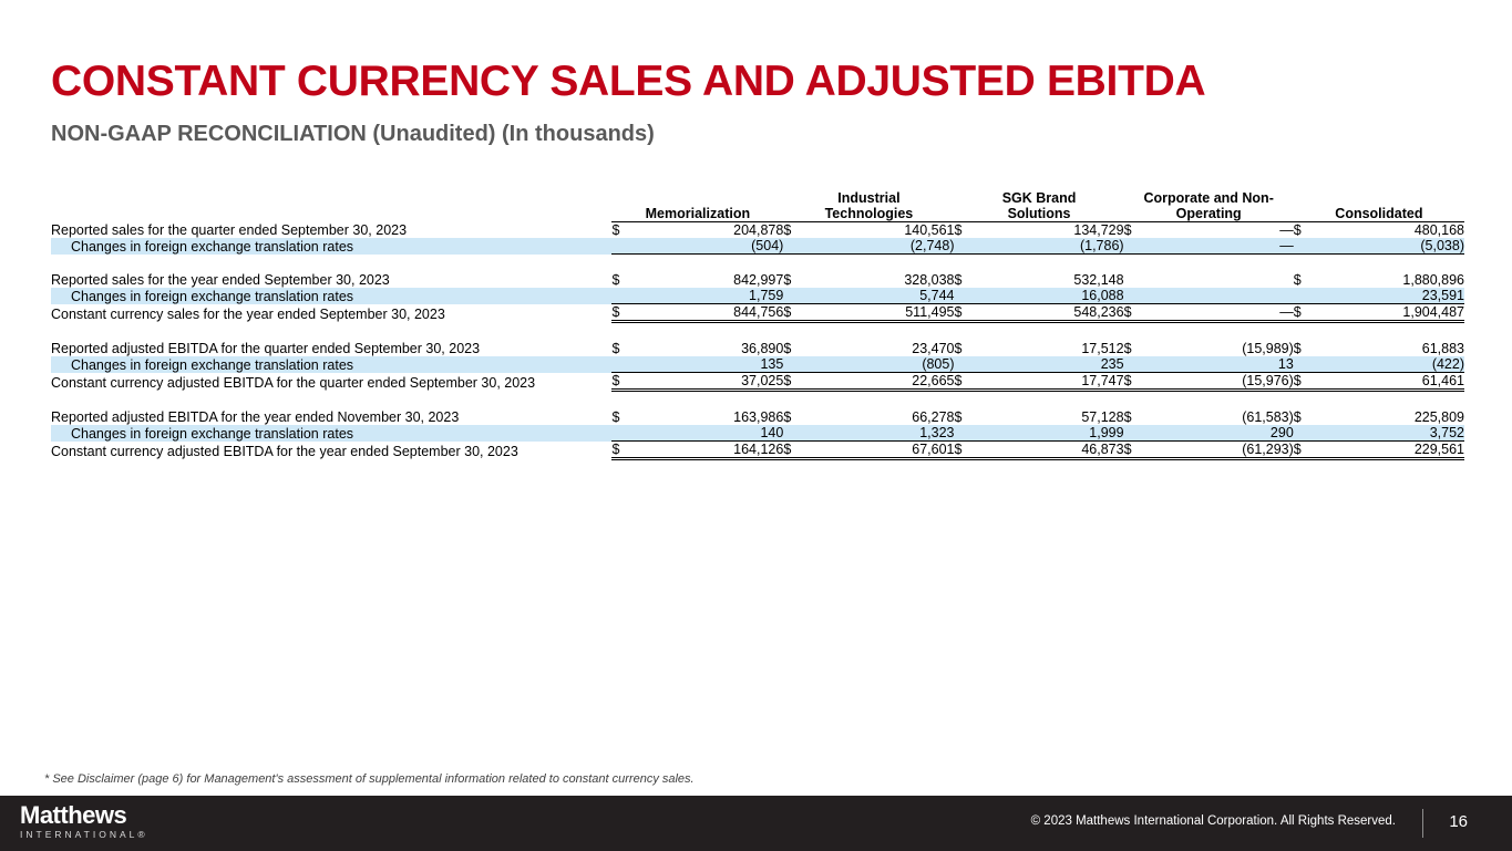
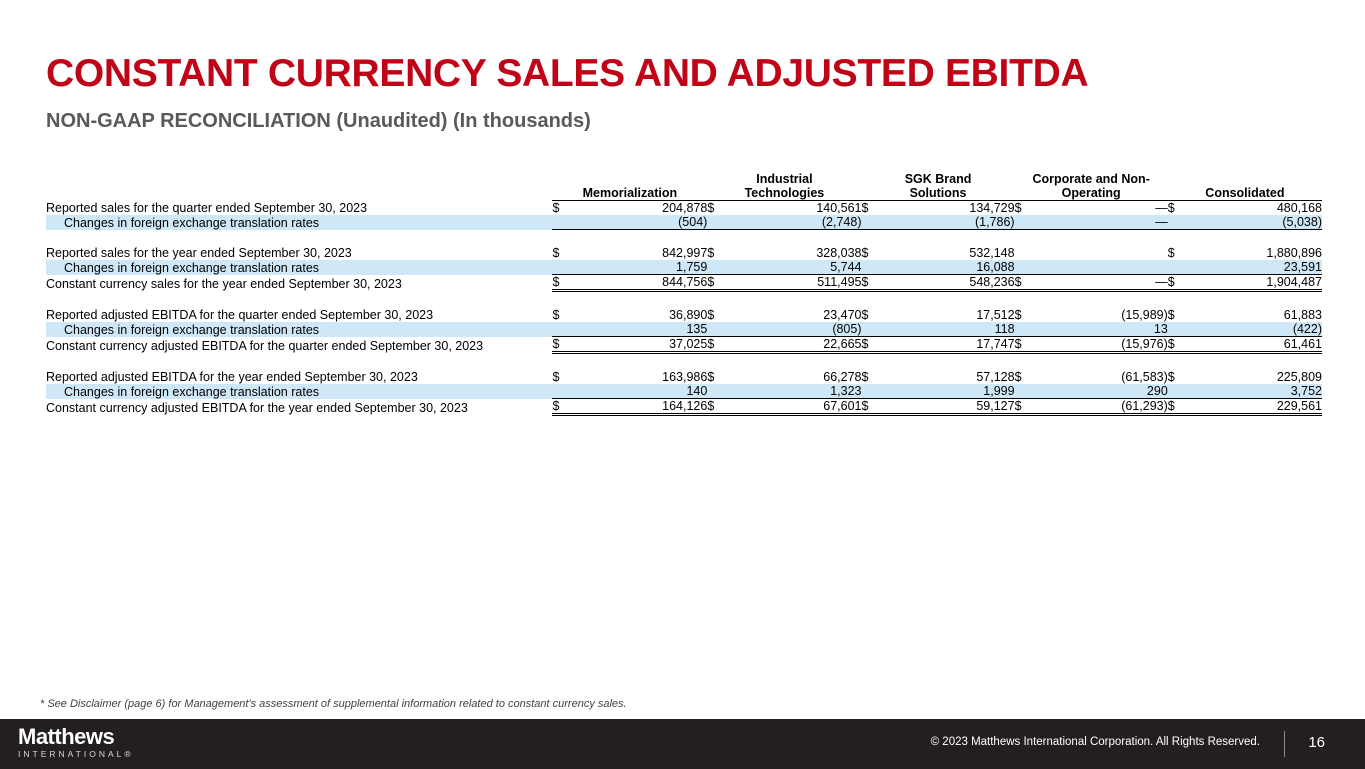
  CONSTANT CURRENCY SALES AND ADJUSTED EBITDA
  NON-GAAP RECONCILIATION (Unaudited) (In thousands)
  	Memorialization	Industrial Technologies	SGK Brand Solutions	Corporate and Non- Operating	Consolidated
  Reported sales for the quarter ended September 30, 2023	$	204,878	$	140,561	$	134,729	$	—	$	480,168
  Changes in foreign exchange translation rates		(504)		(2,748)		(1,786)		—		(5,038)
  Reported sales for the year ended September 30, 2023	$	842,997	$	328,038	$	532,148			$	1,880,896
  Changes in foreign exchange translation rates		1,759		5,744		16,088				23,591
  Constant currency sales for the year ended September 30, 2023	$	844,756	$	511,495	$	548,236	$	—	$	1,904,487
  Reported adjusted EBITDA for the quarter ended September 30, 2023	$	36,890	$	23,470	$	17,512	$	(15,989)	$	61,883
- Changes in foreign exchange translation rates		135		(805)		235		13		(422)
+ Changes in foreign exchange translation rates		135		(805)		118		13		(422)
  Constant currency adjusted EBITDA for the quarter ended September 30, 2023	$	37,025	$	22,665	$	17,747	$	(15,976)	$	61,461
- Reported adjusted EBITDA for the year ended November 30, 2023	$	163,986	$	66,278	$	57,128	$	(61,583)	$	225,809
+ Reported adjusted EBITDA for the year ended September 30, 2023	$	163,986	$	66,278	$	57,128	$	(61,583)	$	225,809
  Changes in foreign exchange translation rates		140		1,323		1,999		290		3,752
- Constant currency adjusted EBITDA for the year ended September 30, 2023	$	164,126	$	67,601	$	46,873	$	(61,293)	$	229,561
+ Constant currency adjusted EBITDA for the year ended September 30, 2023	$	164,126	$	67,601	$	59,127	$	(61,293)	$	229,561
  * See Disclaimer (page 6) for Management's assessment of supplemental information related to constant currency sales.
  Matthews
  INTERNATIONAL®
  © 2023 Matthews International Corporation. All Rights Reserved.
  16
